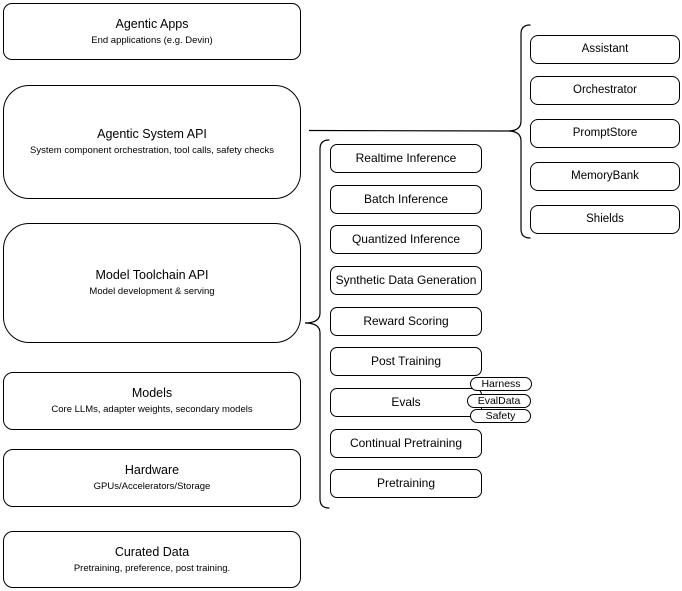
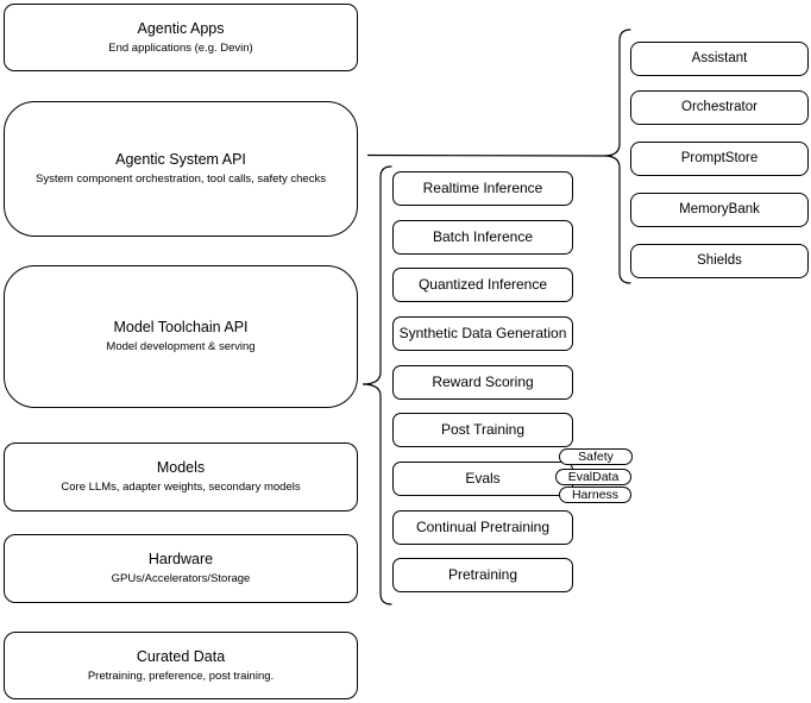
  Agentic Apps
  End applications (e.g. Devin)
  Agentic System API
  System component orchestration, tool calls, safety checks
  Model Toolchain API
  Model development & serving
  Models
  Core LLMs, adapter weights, secondary models
  Hardware
  GPUs/Accelerators/Storage
  Curated Data
  Pretraining, preference, post training.
  Realtime Inference
  Batch Inference
  Quantized Inference
  Synthetic Data Generation
  Reward Scoring
  Post Training
  Evals
  Continual Pretraining
  Pretraining
- Harness
+ Safety
  EvalData
- Safety
+ Harness
  Assistant
  Orchestrator
  PromptStore
  MemoryBank
  Shields
